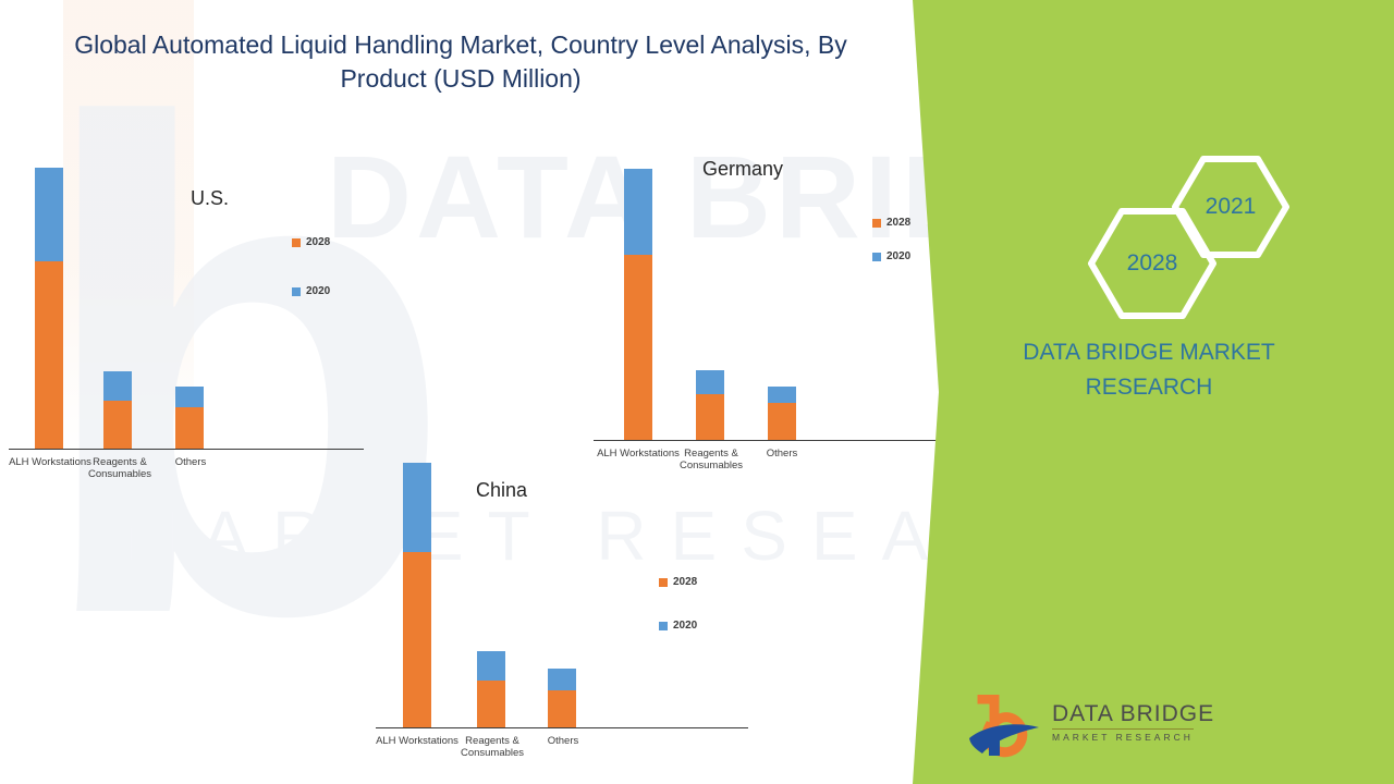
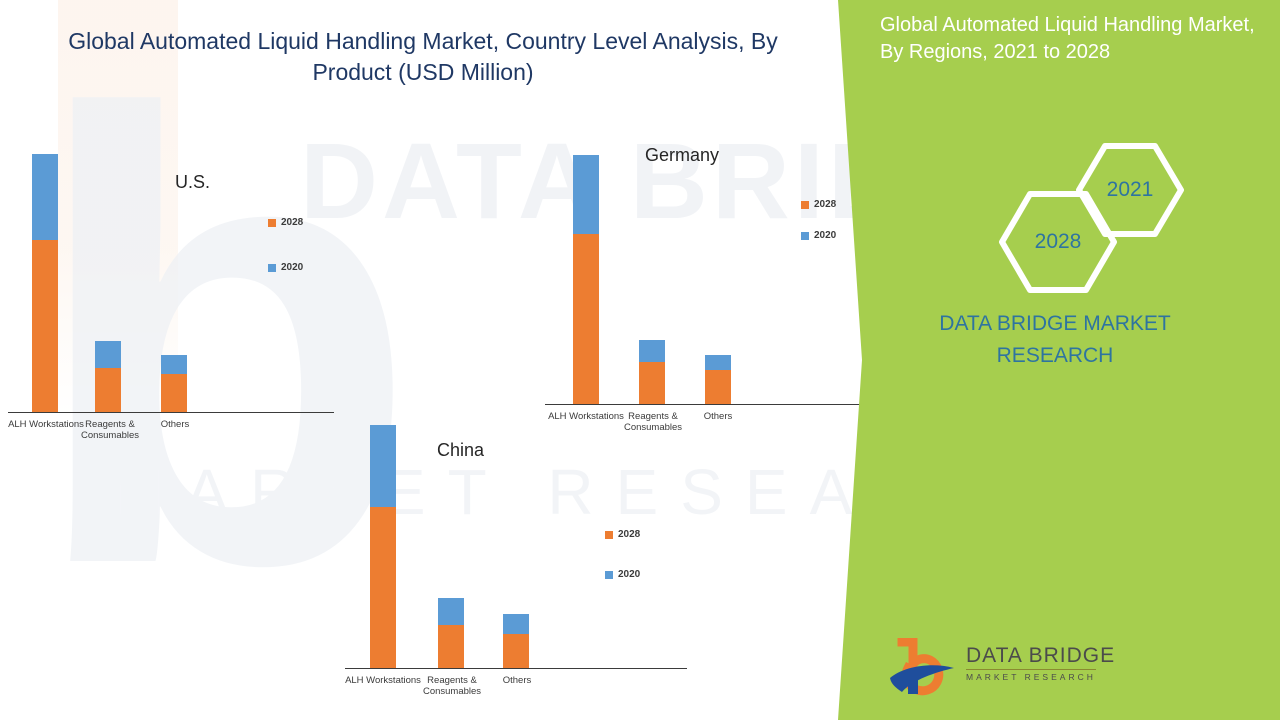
  b
  DATA BRI
  MARKET RESEA
  Global Automated Liquid Handling Market, Country Level Analysis, By Product (USD Million)
  U.S.
  ALH Workstations
  Reagents & Consumables
  Others
  2028
  2020
  Germany
  ALH Workstations
  Reagents & Consumables
  Others
  2028
  2020
  China
  ALH Workstations
  Reagents & Consumables
  Others
  2028
  2020
+ Global Automated Liquid Handling Market, By Regions, 2021 to 2028
  2028
  2021
  DATA BRIDGE MARKET
  RESEARCH
  DATA BRIDGE
  MARKET RESEARCH
